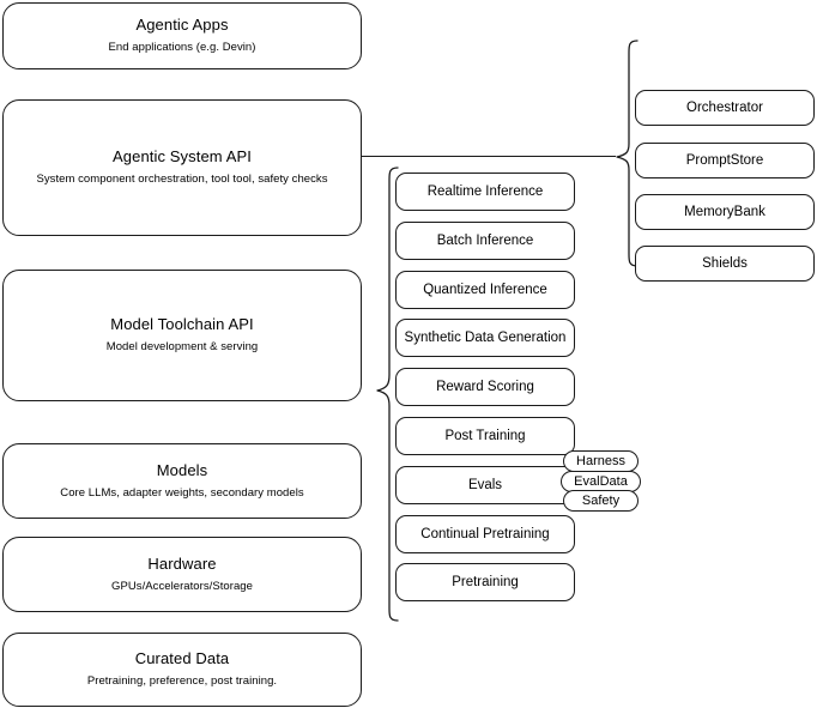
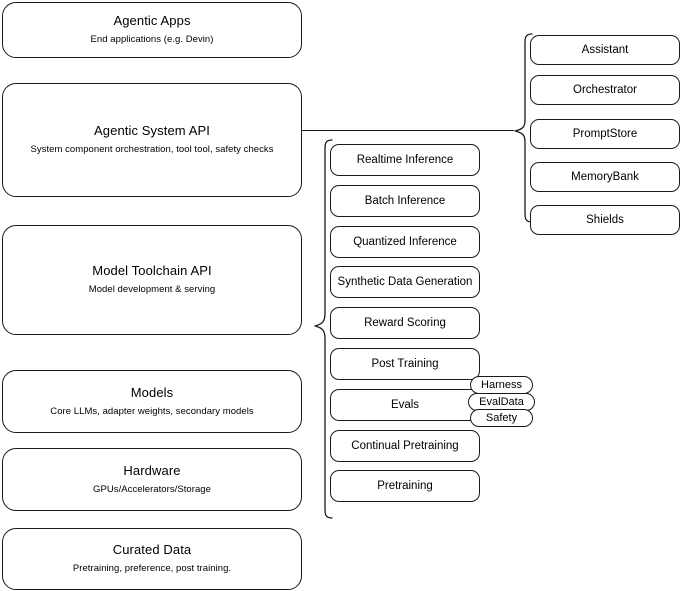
  Agentic Apps
  End applications (e.g. Devin)
  Agentic System API
  System component orchestration, tool tool, safety checks
  Model Toolchain API
  Model development & serving
  Models
  Core LLMs, adapter weights, secondary models
  Hardware
  GPUs/Accelerators/Storage
  Curated Data
  Pretraining, preference, post training.
  Realtime Inference
  Batch Inference
  Quantized Inference
  Synthetic Data Generation
  Reward Scoring
  Post Training
  Evals
  Continual Pretraining
  Pretraining
  Harness
  EvalData
  Safety
+ Assistant
  Orchestrator
  PromptStore
  MemoryBank
  Shields
